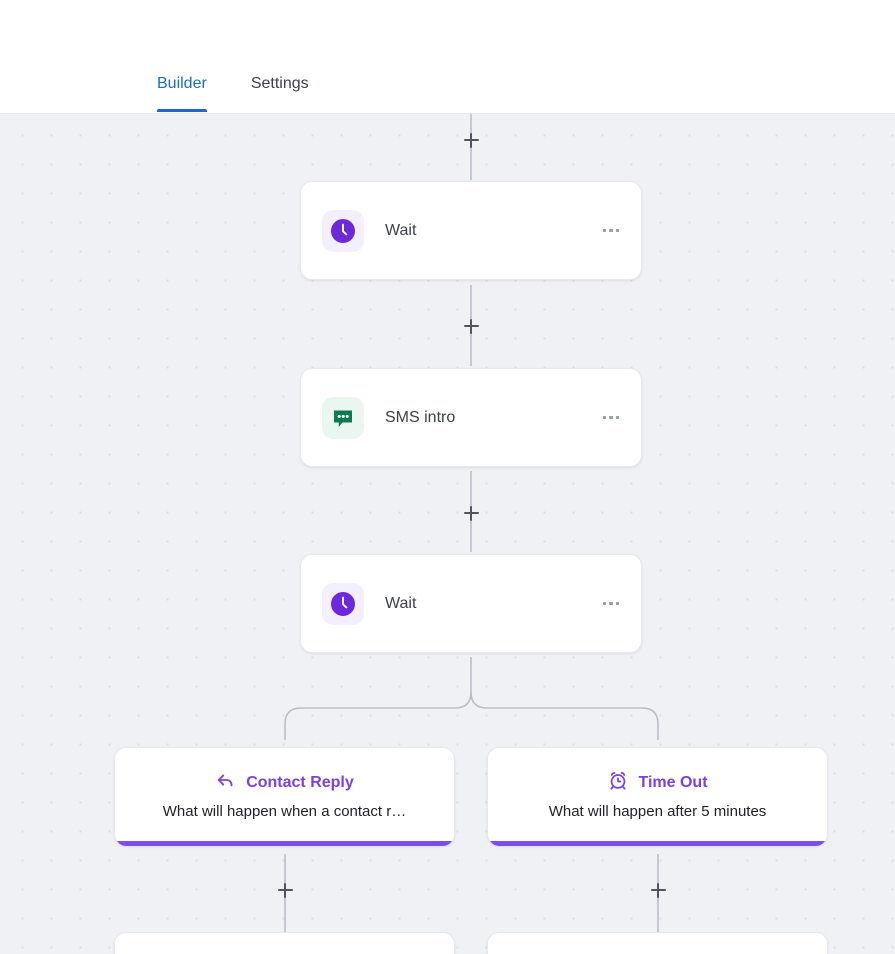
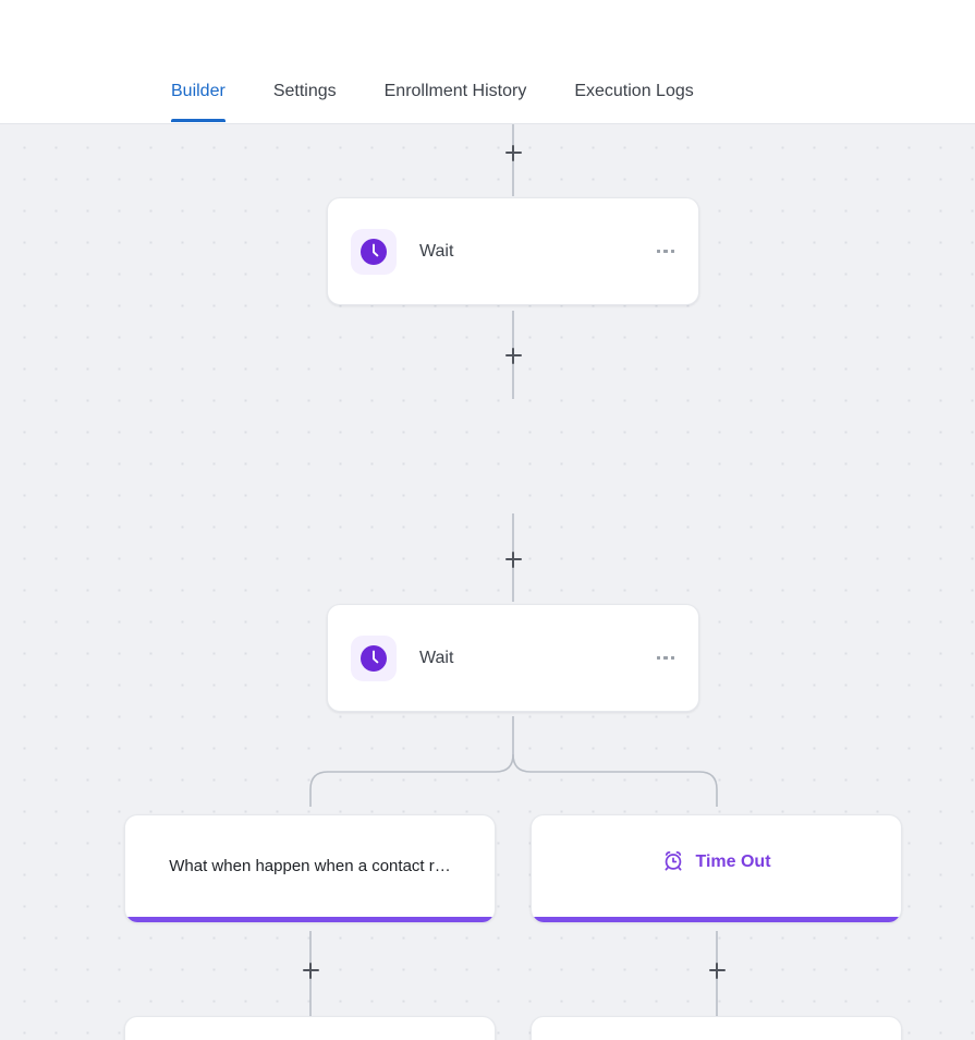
  Builder
  Settings
+ Enrollment History
+ Execution Logs
  Wait
- SMS intro
  Wait
- Contact Reply
- What will happen when a contact r…
+ What when happen when a contact r…
  Time Out
- What will happen after 5 minutes
